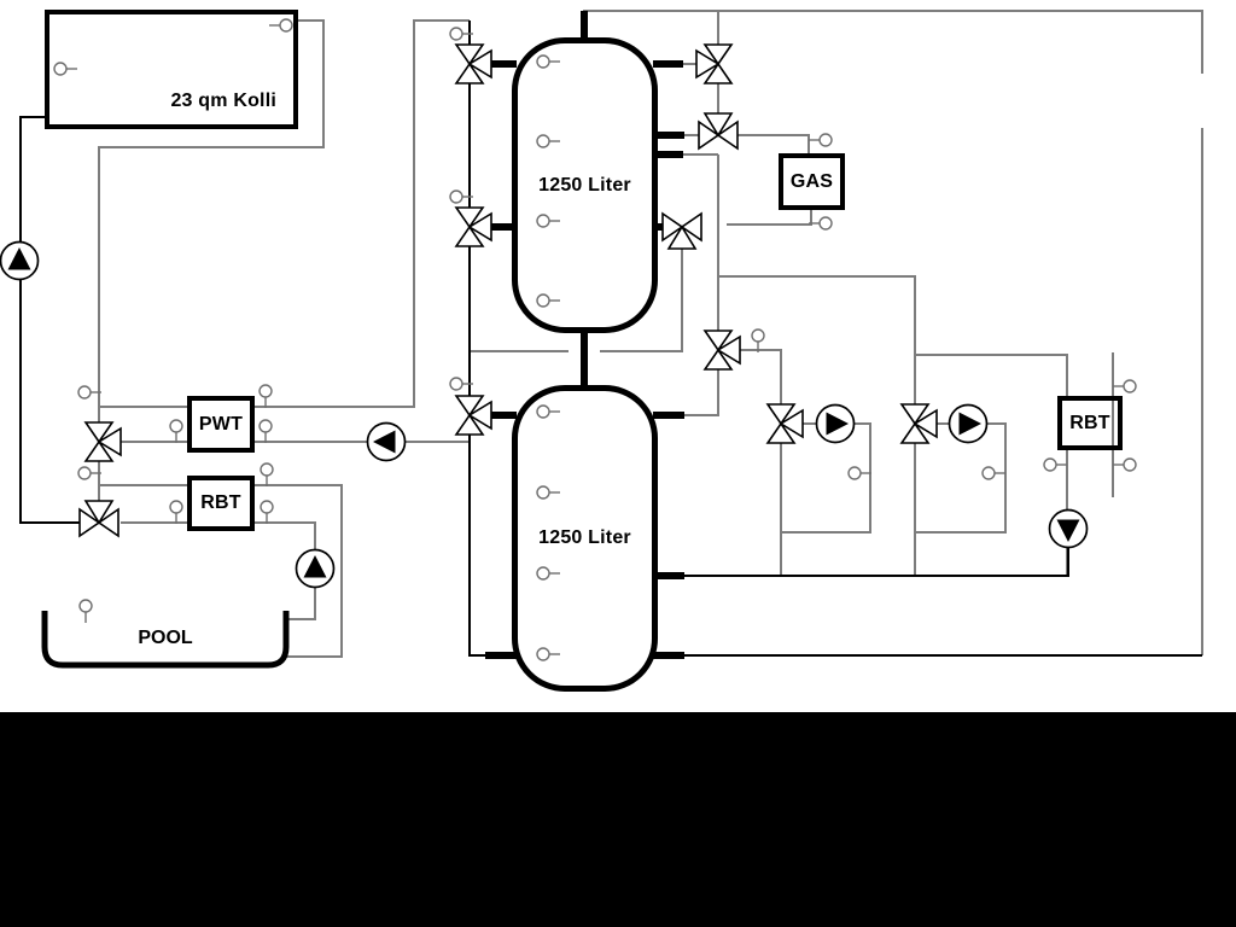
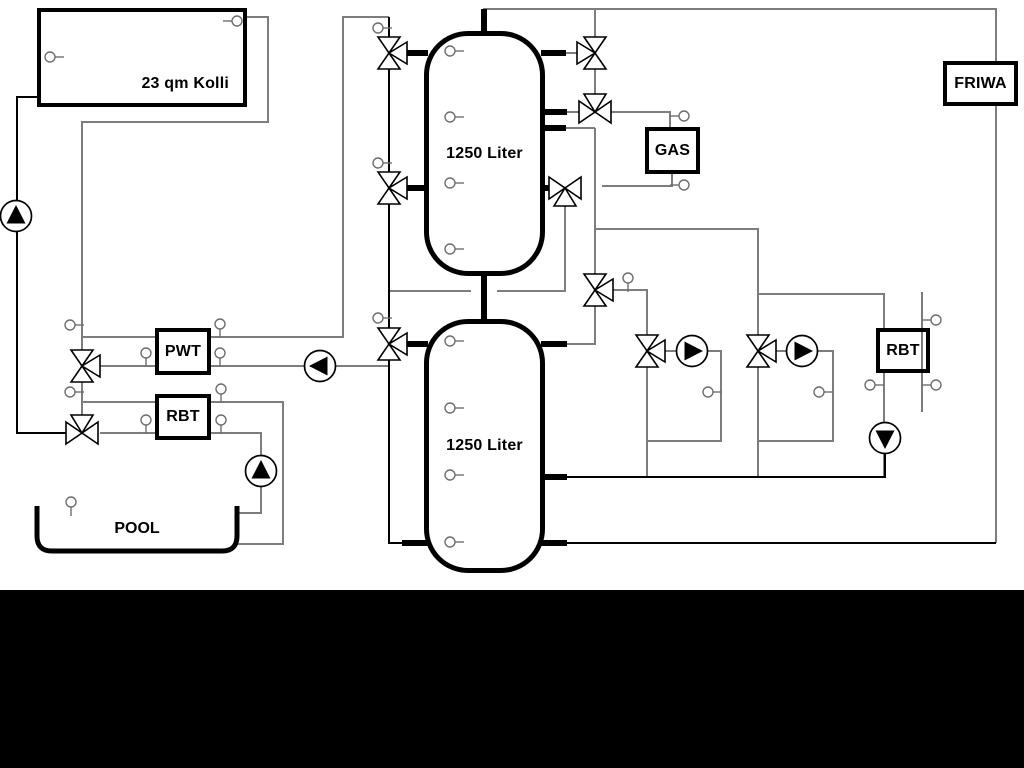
  23 qm Kolli
  1250 Liter
  1250 Liter
  PWT
  RBT
  GAS
+ FRIWA
  RBT
  POOL
